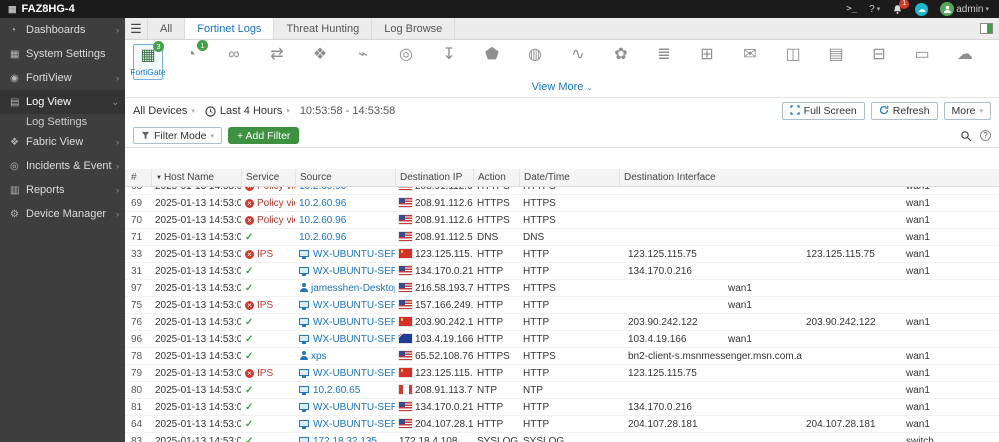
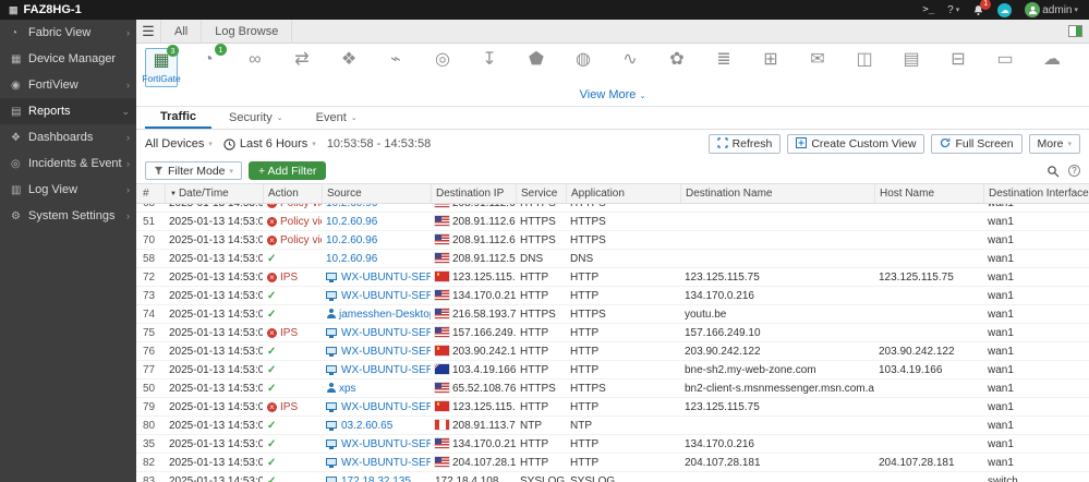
  ▦
- FAZ8HG-4
+ FAZ8HG-1
  >_
  ?
  ☁
  admin
  ◔
- Dashboards
+ Fabric View
  ›
  ▦
- System Settings
+ Device Manager
  ◉
  FortiView
  ›
  ▤
- Log View
+ Reports
  ⌄
- Log Settings
  ❖
- Fabric View
+ Dashboards
  ›
  ◎
  Incidents & Event
  ›
  ▥
- Reports
+ Log View
  ›
  ⚙
- Device Manager
+ System Settings
  ›
  ☰
  All
- Fortinet Logs
- Threat Hunting
  Log Browse
  ▦
  3
  FortiGate
  ◔
  1
  ∞
  ⇄
  ❖
  ⌁
  ◎
  ↧
  ⬟
  ◍
  ∿
  ✿
  ≣
  ⊞
  ✉
  ◫
  ▤
  ⊟
  ▭
  ☁
  View More
+ Traffic
+ Security
+ Event
  All Devices
- Last 4 Hours
+ Last 6 Hours
  10:53:58 - 14:53:58
- Full Screen
+ Refresh
+ Create Custom View
- Refresh
+ Full Screen
  More
  Filter Mode
  + Add Filter
  ?
  #
- Host Name
+ Date/Time
- Service
+ Action
  Source
  Destination IP
- Action
+ Service
+ Application
+ Destination Name
- Date/Time
+ Host Name
  Destination Interface
- 69
+ 51
  2025-01-13 14:53:0
  × Policy vi
  10.2.60.96
  208.91.112.6
  HTTPS
  HTTPS
  wan1
  70
  2025-01-13 14:53:0
  × Policy vi
  10.2.60.96
  208.91.112.6
  HTTPS
  HTTPS
  wan1
- 71
+ 58
  2025-01-13 14:53:0
  ✓
  10.2.60.96
  208.91.112.5
  DNS
  DNS
  wan1
- 33
+ 72
  2025-01-13 14:53:0
  × IPS
  WX-UBUNTU-SER
  123.125.115.
  HTTP
  HTTP
  123.125.115.75
  123.125.115.75
  wan1
- 31
+ 73
  2025-01-13 14:53:0
  ✓
  WX-UBUNTU-SER
  134.170.0.21
  HTTP
  HTTP
  134.170.0.216
  wan1
- 97
+ 74
  2025-01-13 14:53:0
  ✓
  jamesshen-Deskto
  216.58.193.7
  HTTPS
  HTTPS
+ youtu.be
  wan1
  75
  2025-01-13 14:53:0
  × IPS
  WX-UBUNTU-SER
  157.166.249.
  HTTP
  HTTP
+ 157.166.249.10
  wan1
  76
  2025-01-13 14:53:0
  ✓
  WX-UBUNTU-SER
  203.90.242.1
  HTTP
  HTTP
  203.90.242.122
  203.90.242.122
  wan1
- 96
+ 77
  2025-01-13 14:53:0
  ✓
  WX-UBUNTU-SER
  103.4.19.166
  HTTP
  HTTP
+ bne-sh2.my-web-zone.com
  103.4.19.166
  wan1
- 78
+ 50
  2025-01-13 14:53:0
  ✓
  xps
  65.52.108.76
  HTTPS
  HTTPS
  bn2-client-s.msnmessenger.msn.com.a
  wan1
  79
  2025-01-13 14:53:0
  × IPS
  WX-UBUNTU-SER
  123.125.115.
  HTTP
  HTTP
  123.125.115.75
  wan1
  80
  2025-01-13 14:53:0
  ✓
- 10.2.60.65
+ 03.2.60.65
  208.91.113.7
  NTP
  NTP
  wan1
- 81
+ 35
  2025-01-13 14:53:0
  ✓
  WX-UBUNTU-SER
  134.170.0.21
  HTTP
  HTTP
  134.170.0.216
  wan1
- 64
+ 82
  2025-01-13 14:53:0
  ✓
  WX-UBUNTU-SER
  204.107.28.1
  HTTP
  HTTP
  204.107.28.181
  204.107.28.181
  wan1
